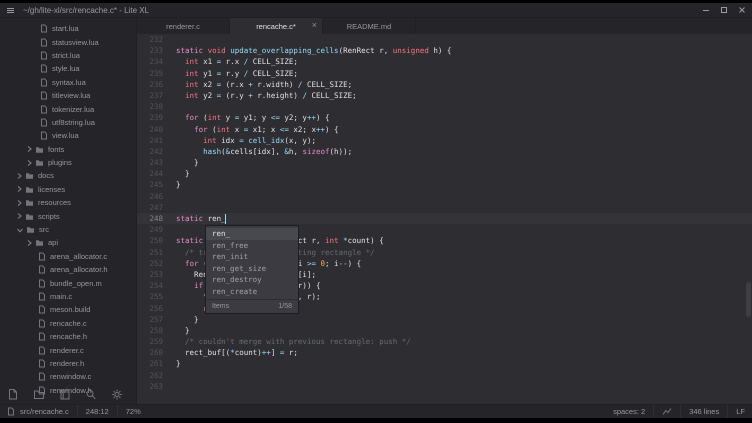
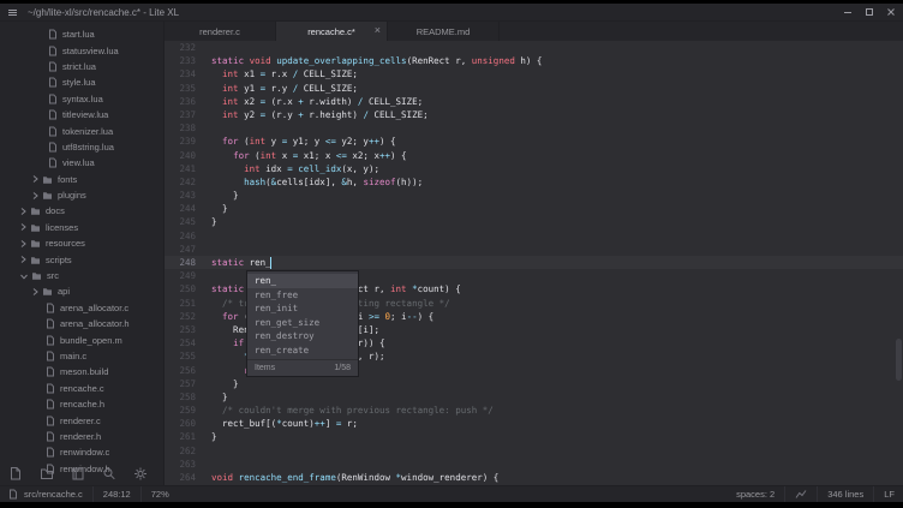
  ~/gh/lite-xl/src/rencache.c* - Lite XL
  start.lua
  statusview.lua
  strict.lua
  style.lua
  syntax.lua
  titleview.lua
  tokenizer.lua
  utf8string.lua
  view.lua
  fonts
  plugins
  docs
  licenses
  resources
  scripts
  src
  api
  arena_allocator.c
  arena_allocator.h
  bundle_open.m
  main.c
  meson.build
  rencache.c
  rencache.h
  renderer.c
  renderer.h
  renwindow.c
  renndow.
  renderer.c
  rencache.c*
  ×
  README.md
  232
  233
  static void update_overlapping_cells(RenRect r, unsigned h) {
  234
  int x1 = r.x / CELL_SIZE;
  235
  int y1 = r.y / CELL_SIZE;
  236
  int x2 = (r.x + r.width) / CELL_SIZE;
  237
  int y2 = (r.y + r.height) / CELL_SIZE;
  238
  239
  for (int y = y1; y <= y2; y++) {
  240
  for (int x = x1; x <= x2; x++) {
  241
  int idx = cell_idx(x, y);
  242
  hash(&cells[idx], &h, sizeof(h));
  243
  }
  244
  }
  245
  }
  246
  247
  248
  static ren_
  249
  250
  251
  252
  253
  254
  255
  256
  257
  }
  258
  }
  259
  /* couldn't merge with previous rectangle: push */
  260
  rect_buf[(*count)++] = r;
  261
  }
  262
  263
+ 264
+ void rencache_end_frame(RenWindow *window_renderer) {
  ren_
  ren_free
  ren_init
  ren_get_size
  ren_destroy
  ren_create
  src/rencache.c
  248:12
  72%
  spaces: 2
  346 lines
  LF
